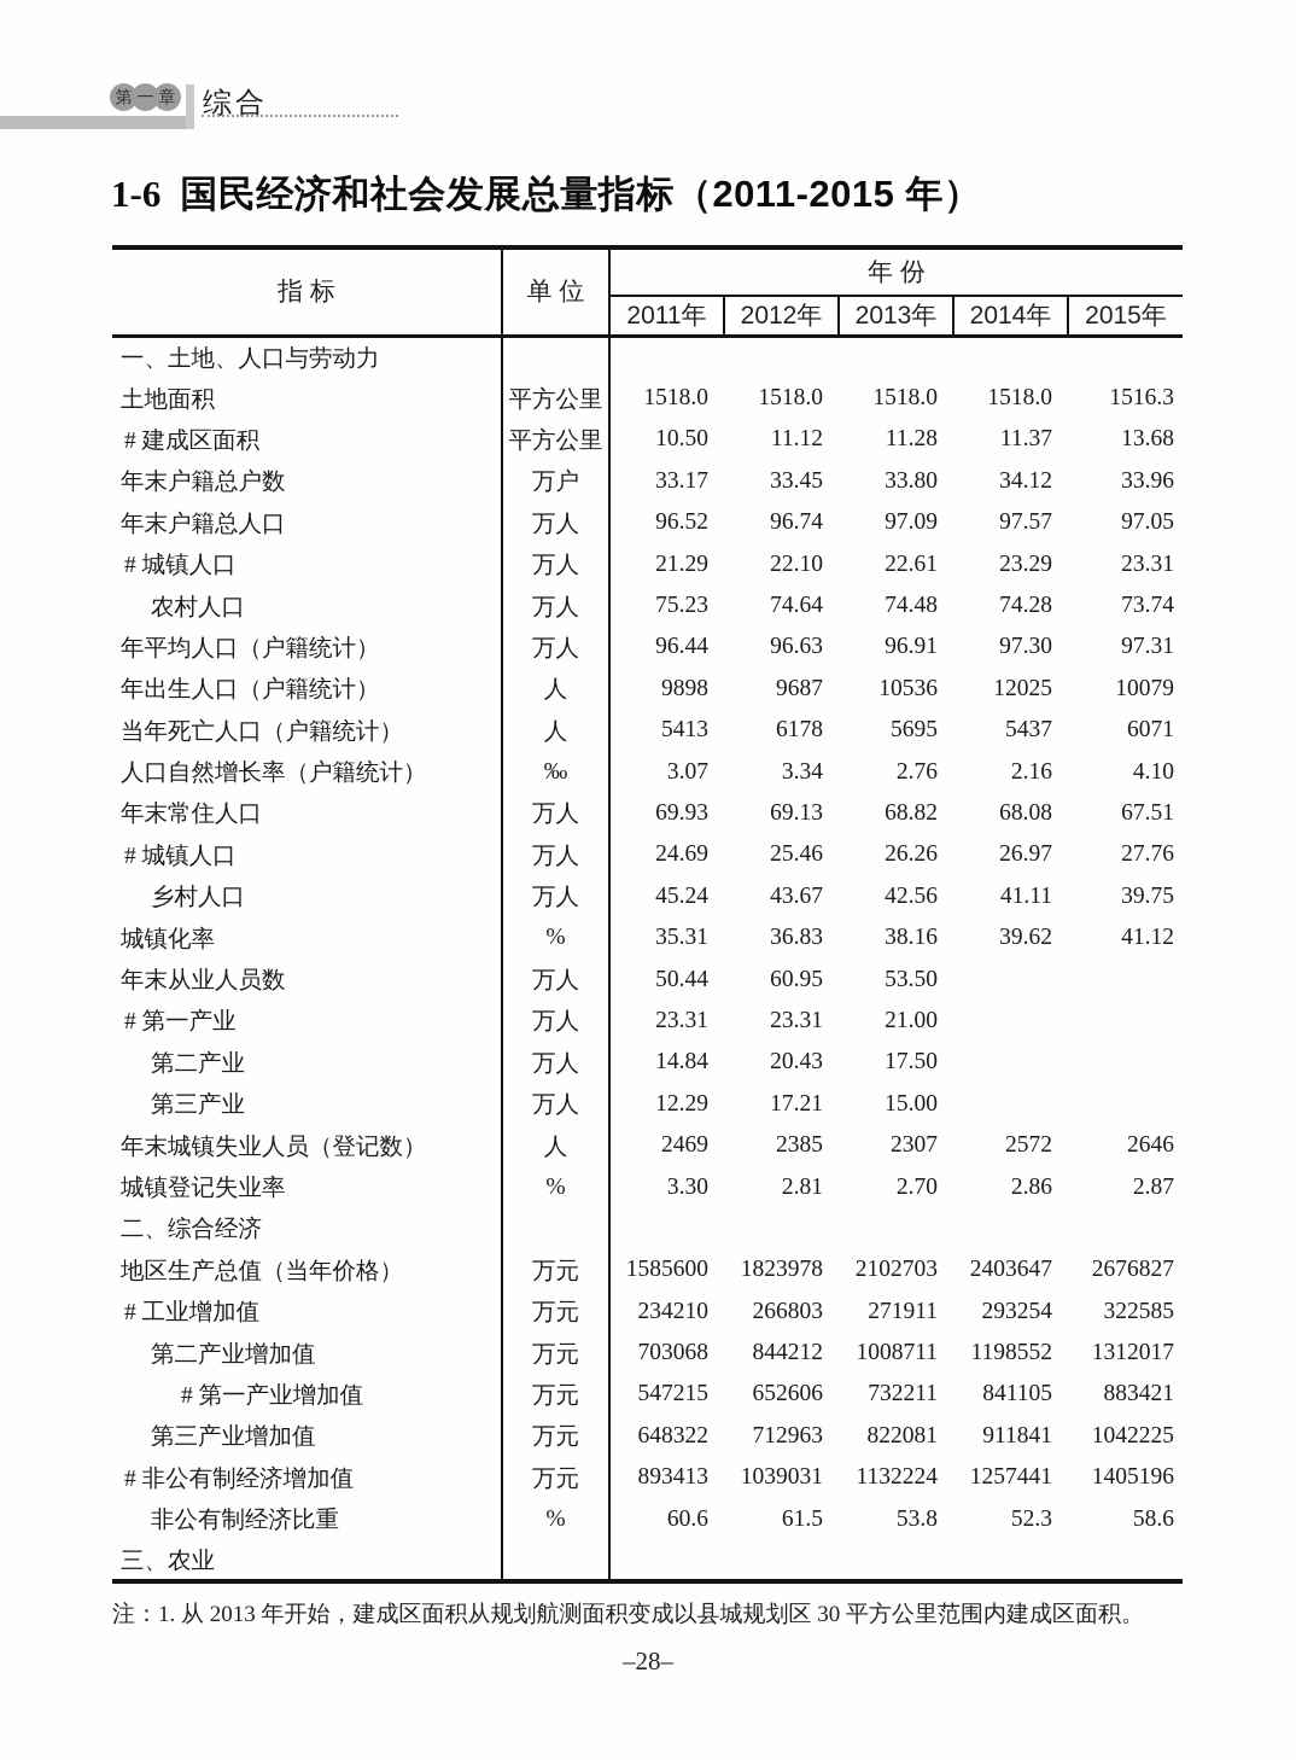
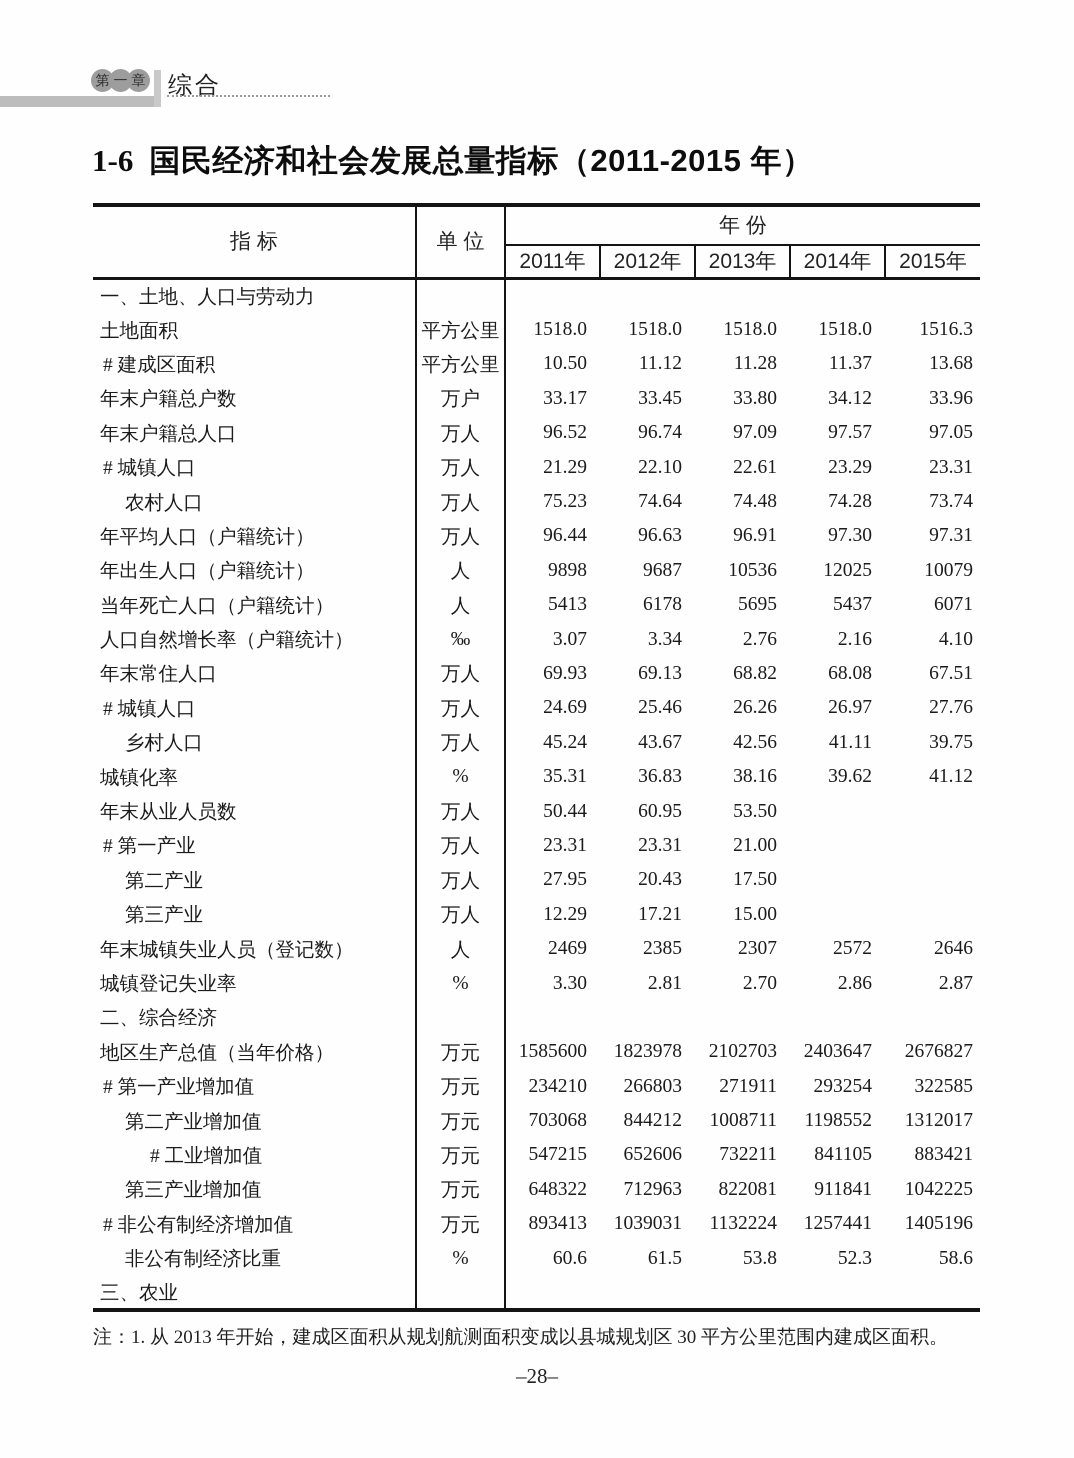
  第
  一
  章
  综合
  1-6
  国民经济和社会发展总量指标（2011-2015 年）
  指 标	单 位	年 份
  2011年	2012年	2013年	2014年	2015年
  一、土地、人口与劳动力
  土地面积	平方公里	1518.0	1518.0	1518.0	1518.0	1516.3
  # 建成区面积	平方公里	10.50	11.12	11.28	11.37	13.68
  年末户籍总户数	万户	33.17	33.45	33.80	34.12	33.96
  年末户籍总人口	万人	96.52	96.74	97.09	97.57	97.05
  # 城镇人口	万人	21.29	22.10	22.61	23.29	23.31
  农村人口	万人	75.23	74.64	74.48	74.28	73.74
  年平均人口（户籍统计）	万人	96.44	96.63	96.91	97.30	97.31
  年出生人口（户籍统计）	人	9898	9687	10536	12025	10079
  当年死亡人口（户籍统计）	人	5413	6178	5695	5437	6071
  人口自然增长率（户籍统计）	‰	3.07	3.34	2.76	2.16	4.10
  年末常住人口	万人	69.93	69.13	68.82	68.08	67.51
  # 城镇人口	万人	24.69	25.46	26.26	26.97	27.76
  乡村人口	万人	45.24	43.67	42.56	41.11	39.75
  城镇化率	%	35.31	36.83	38.16	39.62	41.12
  年末从业人员数	万人	50.44	60.95	53.50
  # 第一产业	万人	23.31	23.31	21.00
- 第二产业	万人	14.84	20.43	17.50
+ 第二产业	万人	27.95	20.43	17.50
  第三产业	万人	12.29	17.21	15.00
  年末城镇失业人员（登记数）	人	2469	2385	2307	2572	2646
  城镇登记失业率	%	3.30	2.81	2.70	2.86	2.87
  二、综合经济
  地区生产总值（当年价格）	万元	1585600	1823978	2102703	2403647	2676827
- # 工业增加值	万元	234210	266803	271911	293254	322585
+ # 第一产业增加值	万元	234210	266803	271911	293254	322585
  第二产业增加值	万元	703068	844212	1008711	1198552	1312017
- # 第一产业增加值	万元	547215	652606	732211	841105	883421
+ # 工业增加值	万元	547215	652606	732211	841105	883421
  第三产业增加值	万元	648322	712963	822081	911841	1042225
  # 非公有制经济增加值	万元	893413	1039031	1132224	1257441	1405196
  非公有制经济比重	%	60.6	61.5	53.8	52.3	58.6
  三、农业
  注：1. 从 2013 年开始，建成区面积从规划航测面积变成以县城规划区 30 平方公里范围内建成区面积。
  –28–
